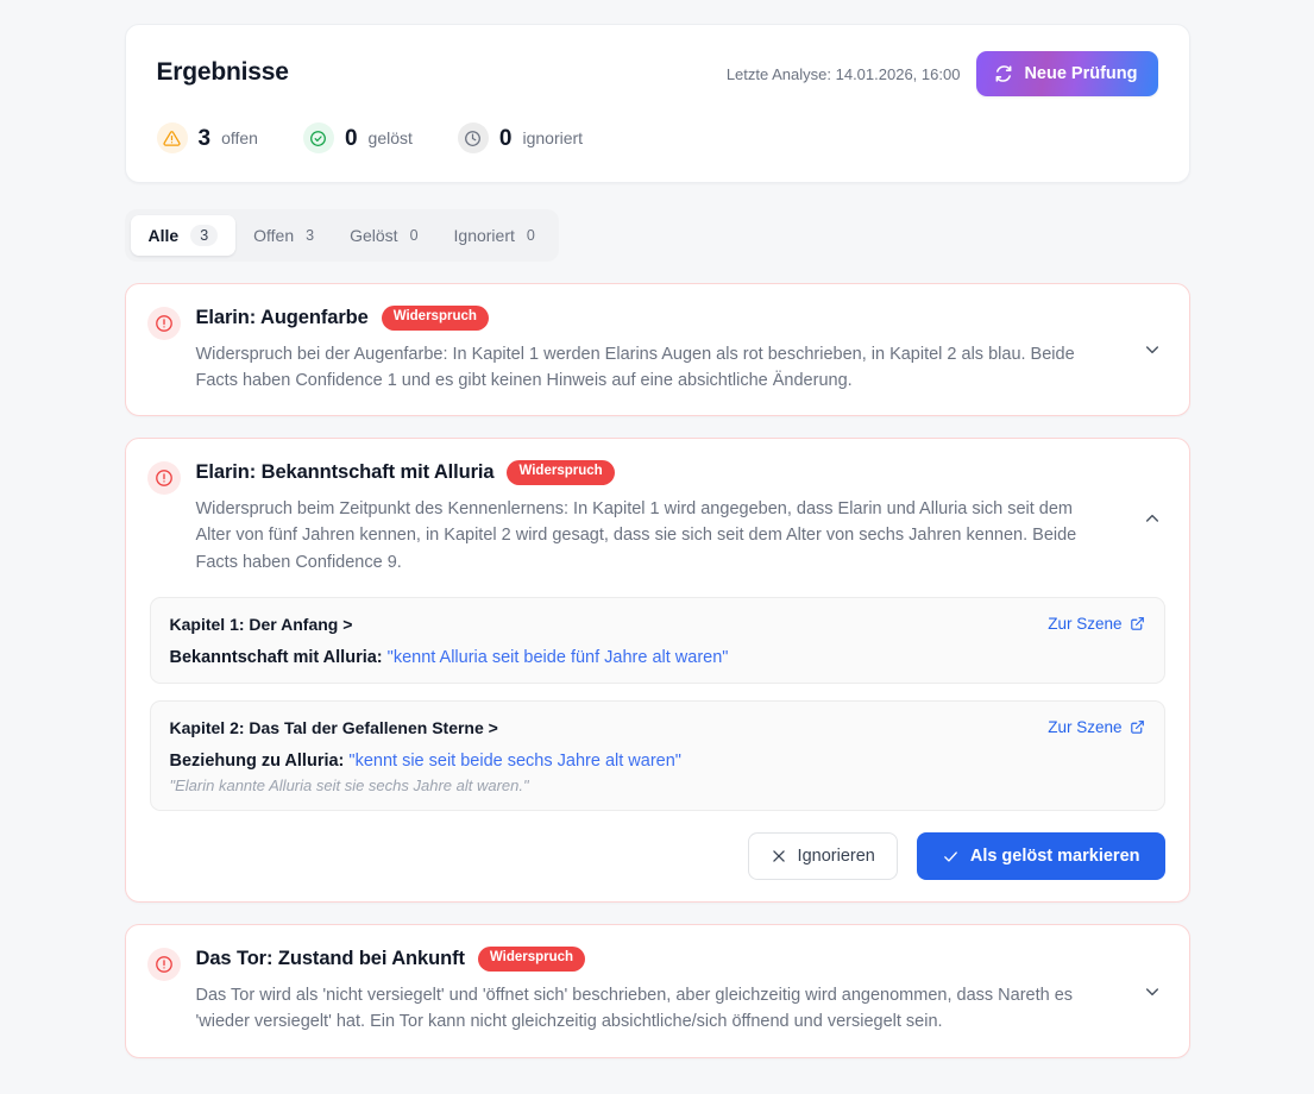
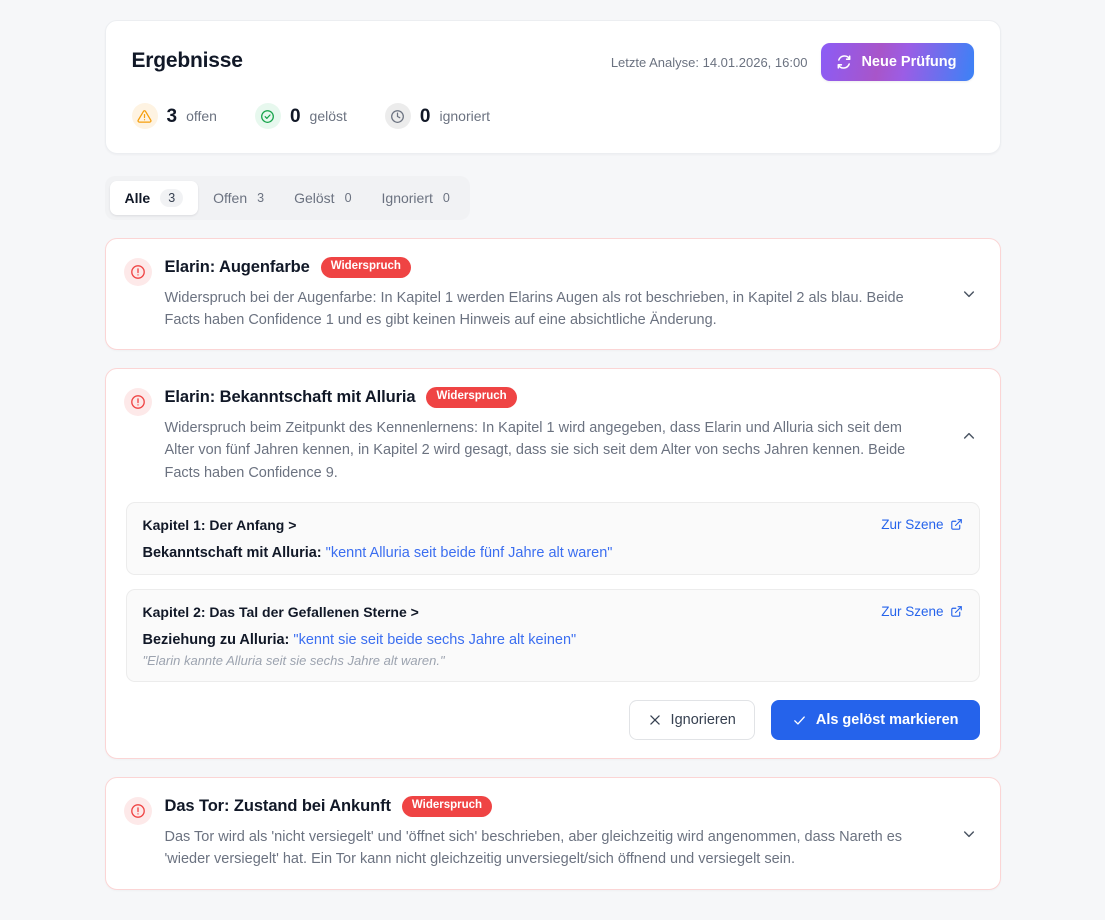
  Ergebnisse
  Letzte Analyse: 14.01.2026, 16:00
  Neue Prüfung
  3
  offen
  0
  gelöst
  0
  ignoriert
  Alle
  3
  Offen
  3
  Gelöst
  0
  Ignoriert
  0
  Elarin: Augenfarbe
  Widerspruch
  Widerspruch bei der Augenfarbe: In Kapitel 1 werden Elarins Augen als rot beschrieben, in Kapitel 2 als blau. Beide Facts haben Confidence 1 und es gibt keinen Hinweis auf eine absichtliche Änderung.
  Elarin: Bekanntschaft mit Alluria
  Widerspruch
  Widerspruch beim Zeitpunkt des Kennenlernens: In Kapitel 1 wird angegeben, dass Elarin und Alluria sich seit dem Alter von fünf Jahren kennen, in Kapitel 2 wird gesagt, dass sie sich seit dem Alter von sechs Jahren kennen. Beide Facts haben Confidence 9.
  Kapitel 1: Der Anfang >
  Zur Szene
  Bekanntschaft mit Alluria: "kennt Alluria seit beide fünf Jahre alt waren"
  Kapitel 2: Das Tal der Gefallenen Sterne >
  Zur Szene
- Beziehung zu Alluria: "kennt sie seit beide sechs Jahre alt waren"
+ Beziehung zu Alluria: "kennt sie seit beide sechs Jahre alt keinen"
  "Elarin kannte Alluria seit sie sechs Jahre alt waren."
  Ignorieren
  Als gelöst markieren
  Das Tor: Zustand bei Ankunft
  Widerspruch
- Das Tor wird als 'nicht versiegelt' und 'öffnet sich' beschrieben, aber gleichzeitig wird angenommen, dass Nareth es 'wieder versiegelt' hat. Ein Tor kann nicht gleichzeitig absichtliche/sich öffnend und versiegelt sein.
+ Das Tor wird als 'nicht versiegelt' und 'öffnet sich' beschrieben, aber gleichzeitig wird angenommen, dass Nareth es 'wieder versiegelt' hat. Ein Tor kann nicht gleichzeitig unversiegelt/sich öffnend und versiegelt sein.
